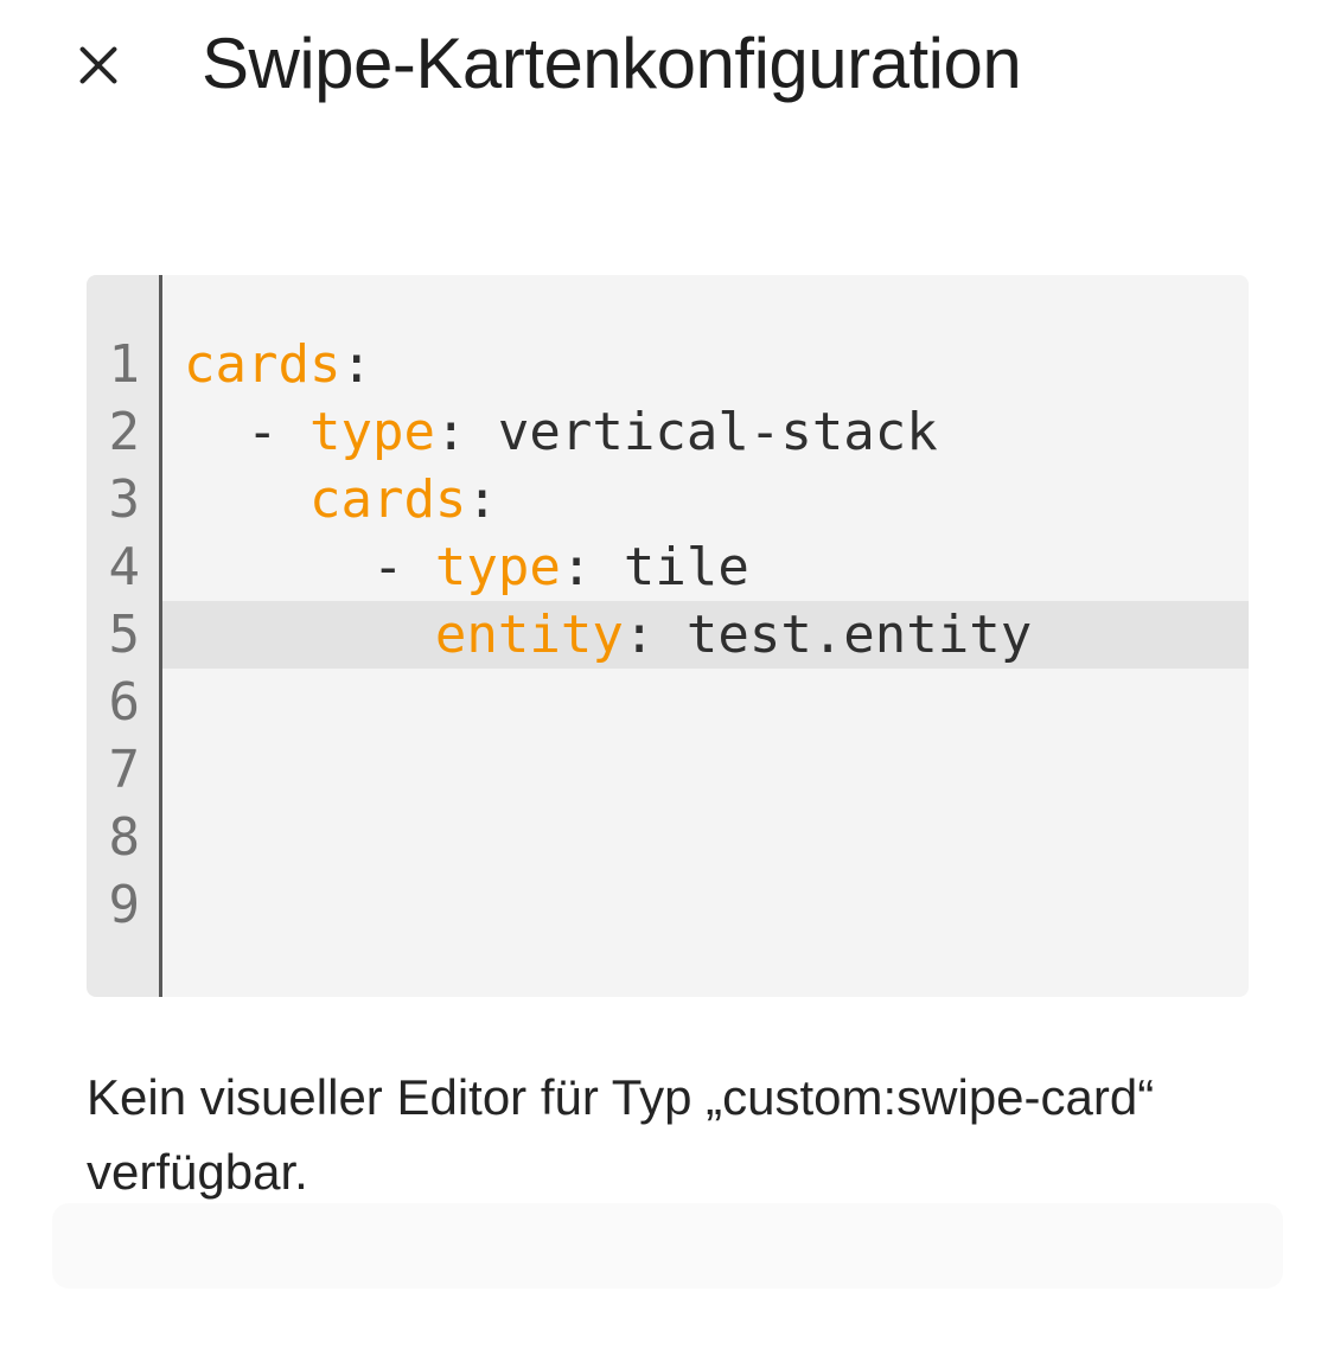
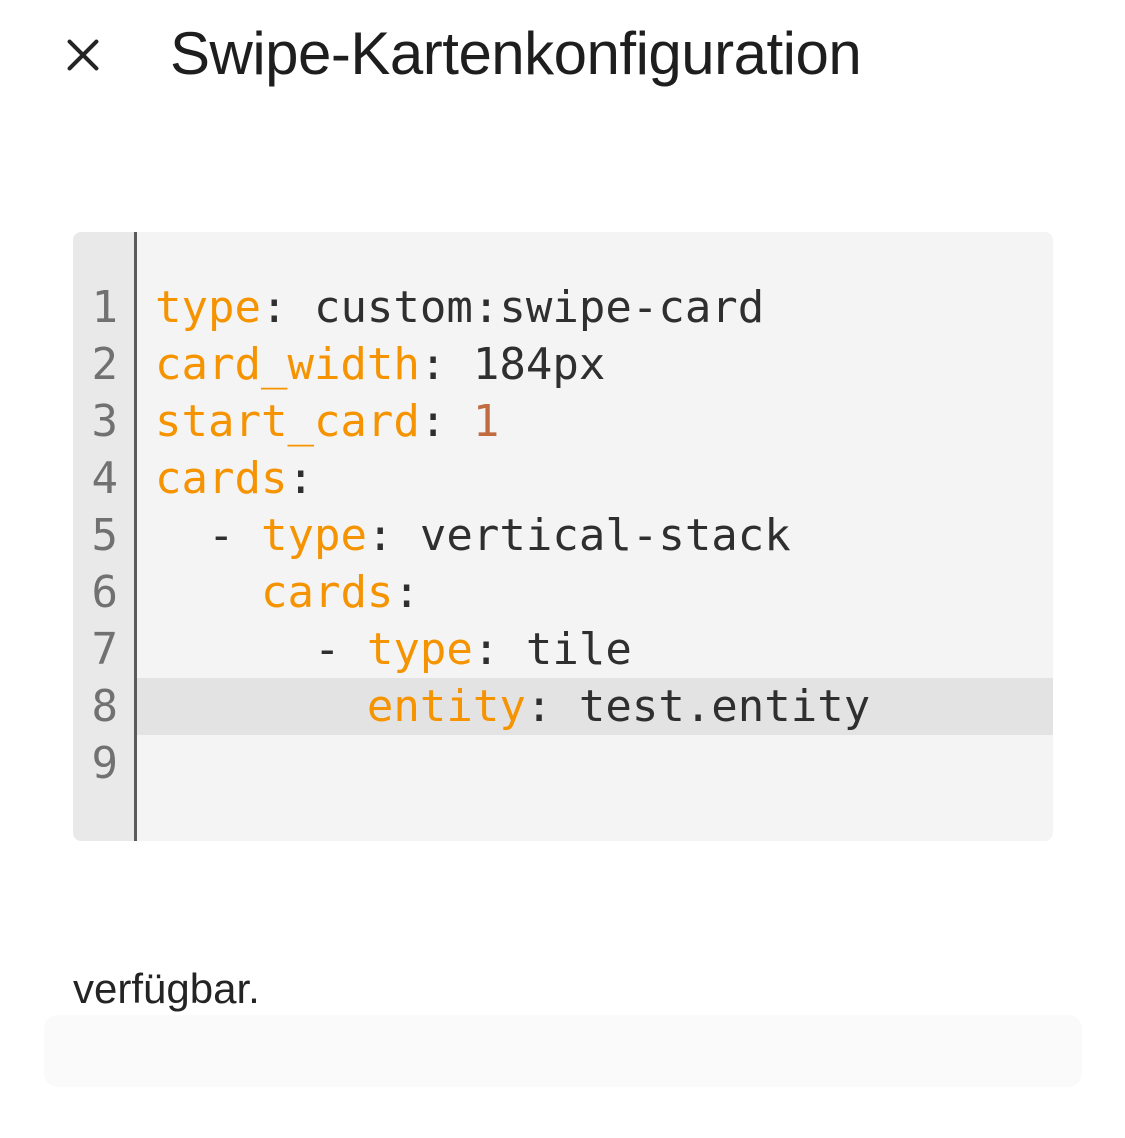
  Swipe-Kartenkonfiguration
  1
  2
  3
  4
  5
  6
  7
  8
  9
+ type: custom:swipe-card
+ card_width: 184px
+ start_card: 1
  cards:
  - type: vertical-stack
  cards:
  - type: tile
  entity: test.entity
- Kein visueller Editor für Typ „custom:swipe-card“
  verfügbar.
